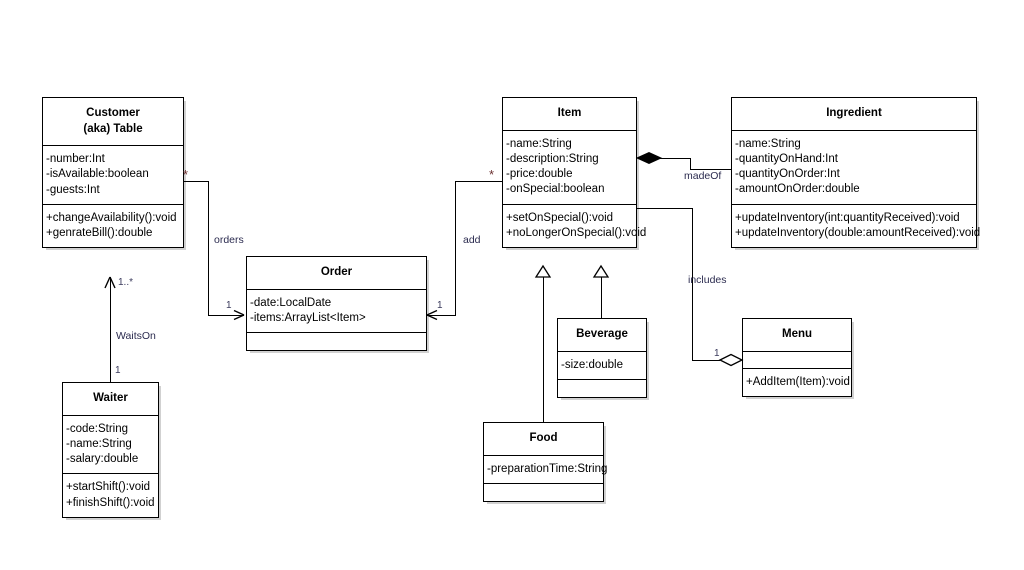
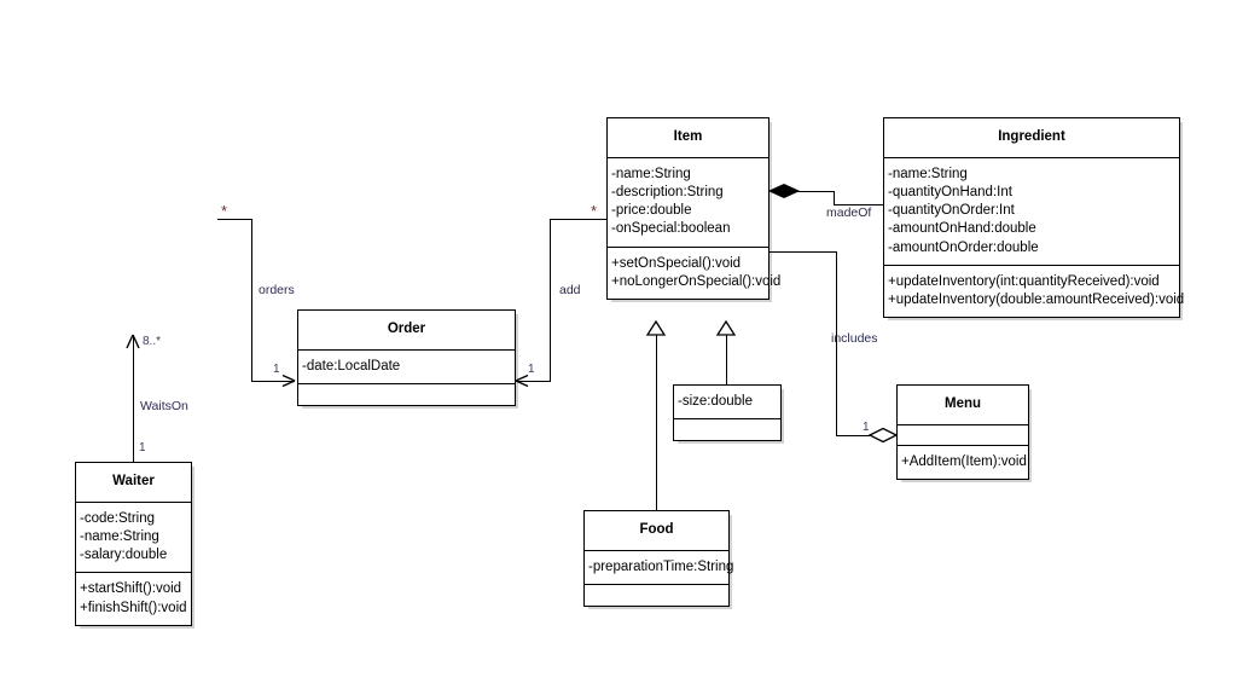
  orders
  *
  1
  add
  *
  1
  WaitsOn
- 1..*
+ 8..*
  1
  madeOf
  includes
  1
- Customer
- (aka) Table
- -number:Int
- -isAvailable:boolean
- -guests:Int
- +changeAvailability():void
- +genrateBill():double
  Order
  -date:LocalDate
- -items:ArrayList<Item>
  Waiter
  -code:String
  -name:String
  -salary:double
  +startShift():void
  +finishShift():void
  Item
  -name:String
  -description:String
  -price:double
  -onSpecial:boolean
  +setOnSpecial():void
  +noLongerOnSpecial():v
  Ingredient
  -name:String
  -quantityOnHand:Int
  -quantityOnOrder:Int
+ -amountOnHand:double
  -amountOnOrder:double
  +updateInventory(int:quantityReceived):void
  +updateInventory(double:amountReceived):voi
- Beverage
  -size:double
  Food
  -preparationTime:Strin
  Menu
  +AddItem(Item):void
